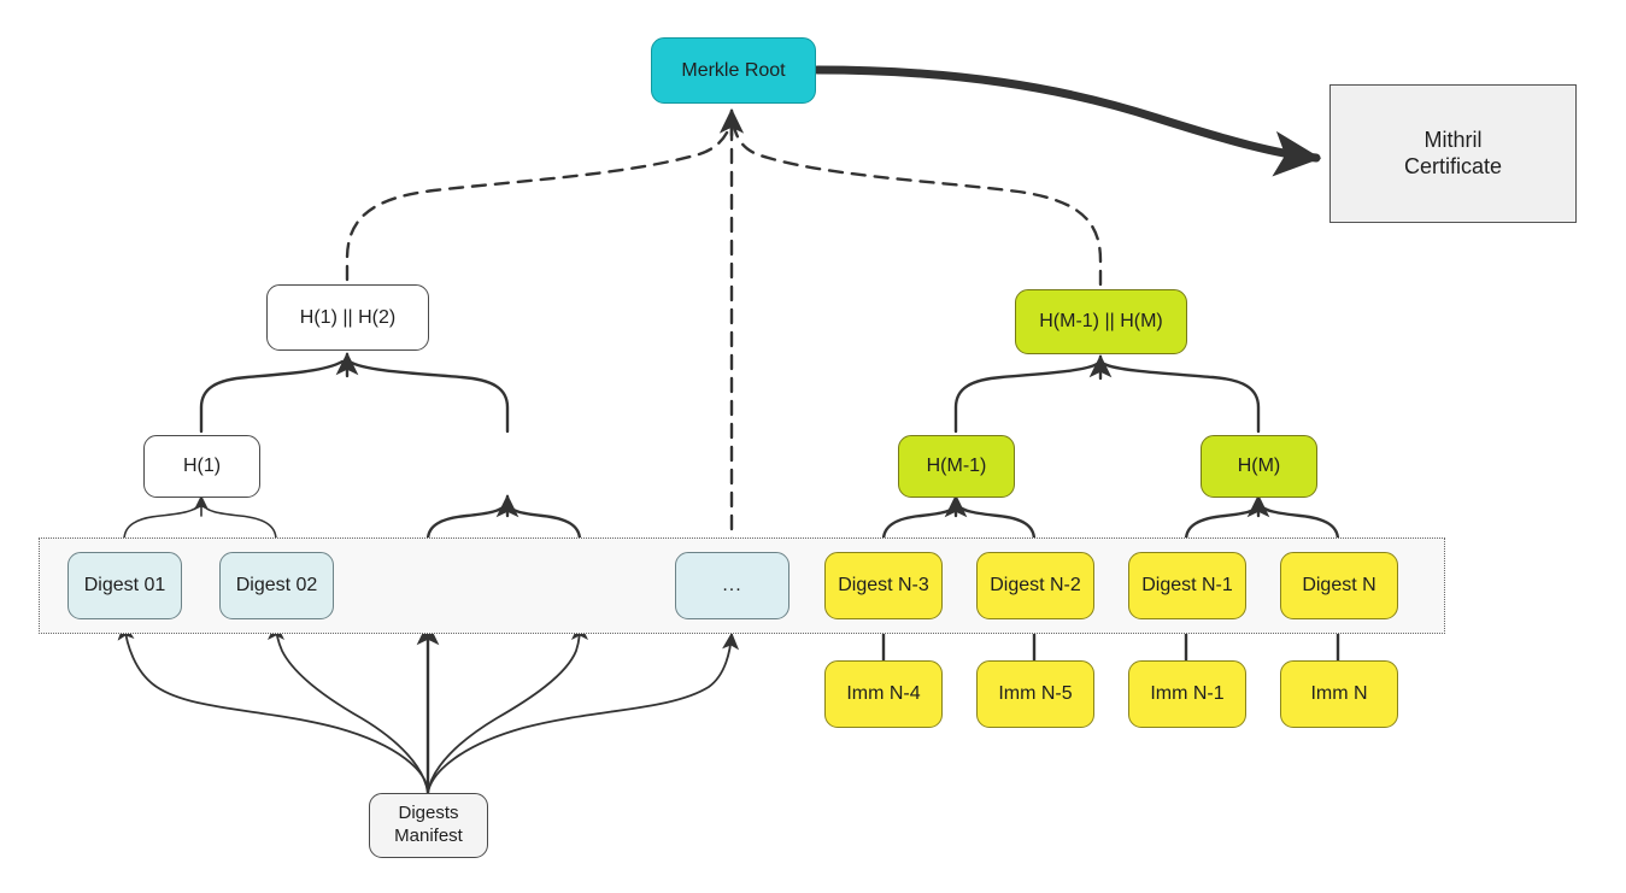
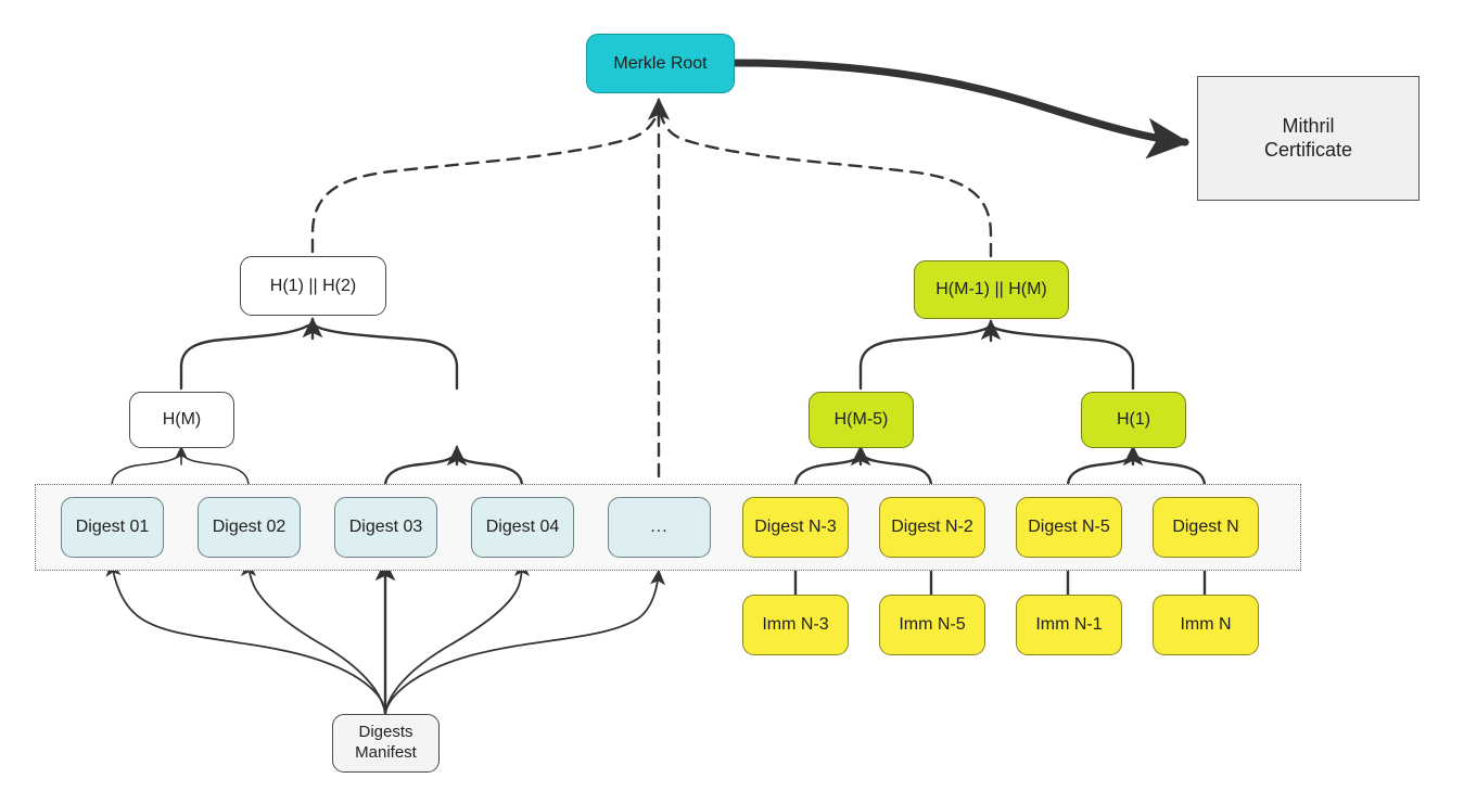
  Merkle Root
  Mithril
  Certificate
  H(1) || H(2)
  H(M-1) || H(M)
- H(1)
+ H(M)
- H(M-1)
+ H(M-5)
- H(M)
+ H(1)
  Digest 01
  Digest 02
+ Digest 03
+ Digest 04
  ...
  Digest N-3
  Digest N-2
- Digest N-1
+ Digest N-5
  Digest N
- Imm N-4
+ Imm N-3
  Imm N-5
  Imm N-1
  Imm N
  Digests
  Manifest
